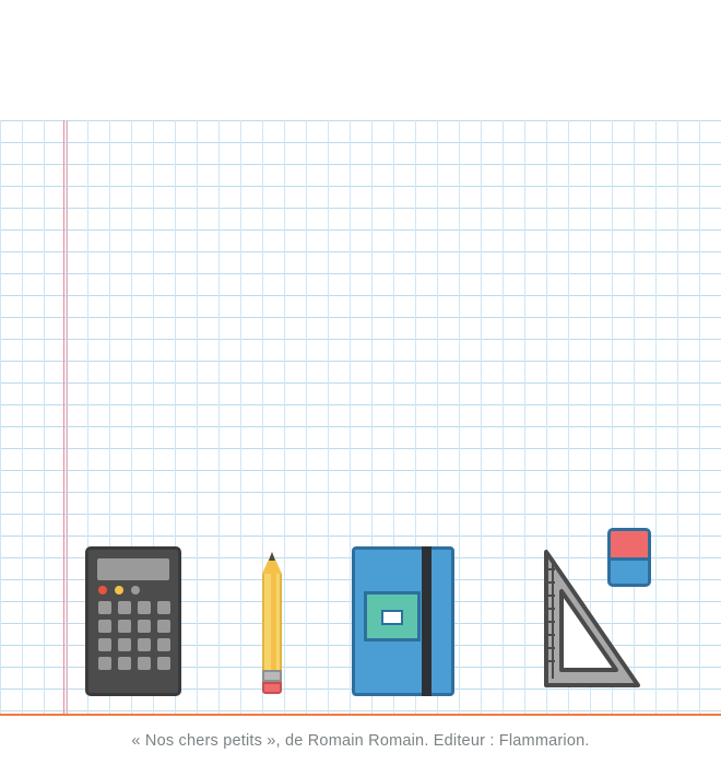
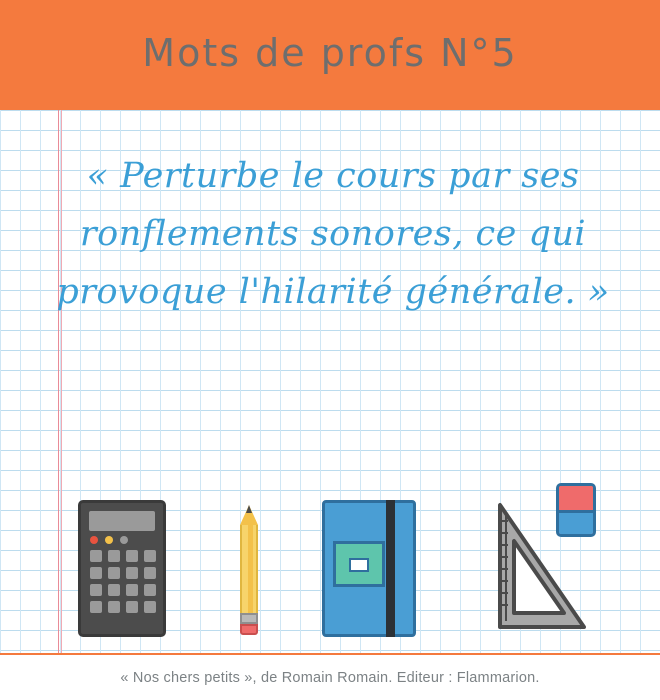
+ Mots de profs N°5
+ « Perturbe le cours par ses ronflements sonores, ce qui provoque l'hilarité générale. »
  « Nos chers petits », de Romain Romain. Editeur : Flammarion.
